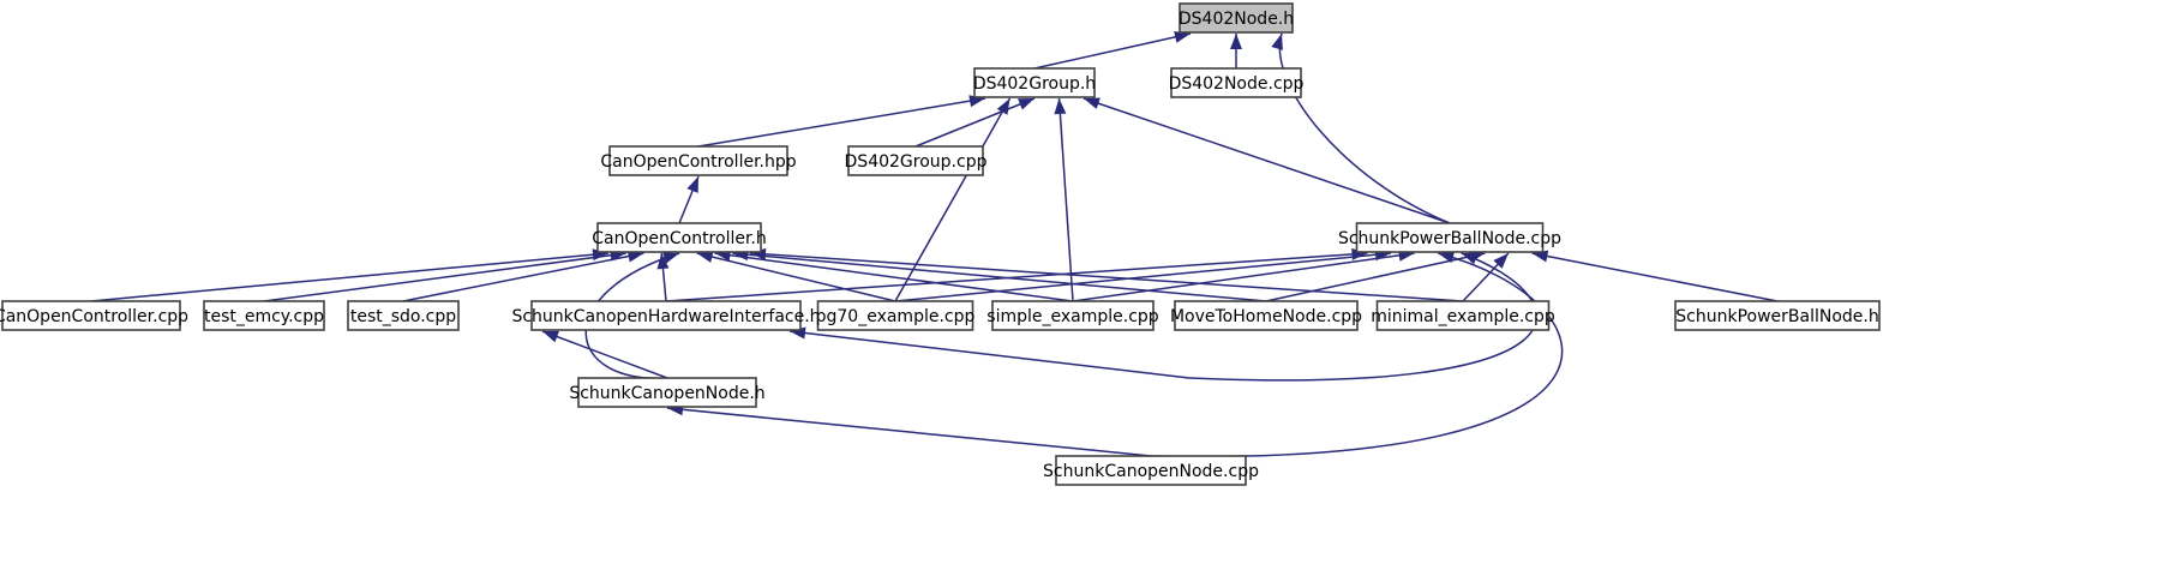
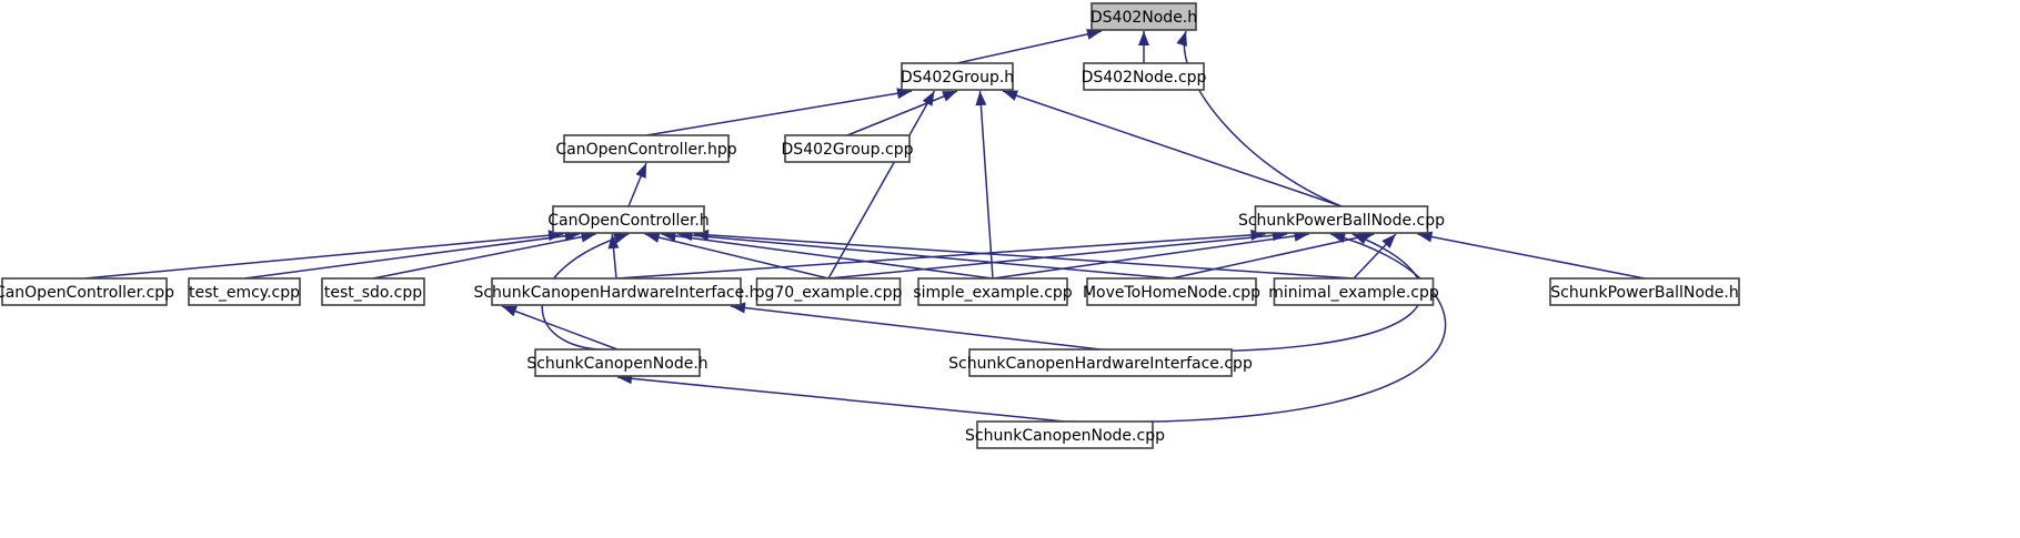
  DS402Node.h
  DS402Group.h
  DS402Node.cpp
  CanOpenController.hpp
  DS402Group.cpp
  CanOpenController.h
  SchunkPowerBallNode.cpp
  anOpenController.cpp
  test_emcy.cpp
  test_sdo.cpp
  SchunkCanopenHardwareInterface.h
  pg70_example.cpp
  simple_example.cpp
  MoveToHomeNode.cpp
  minimal_example.cpp
  SchunkPowerBallNode.h
  SchunkCanopenNode.h
+ SchunkCanopenHardwareInterface.cpp
  SchunkCanopenNode.cpp
